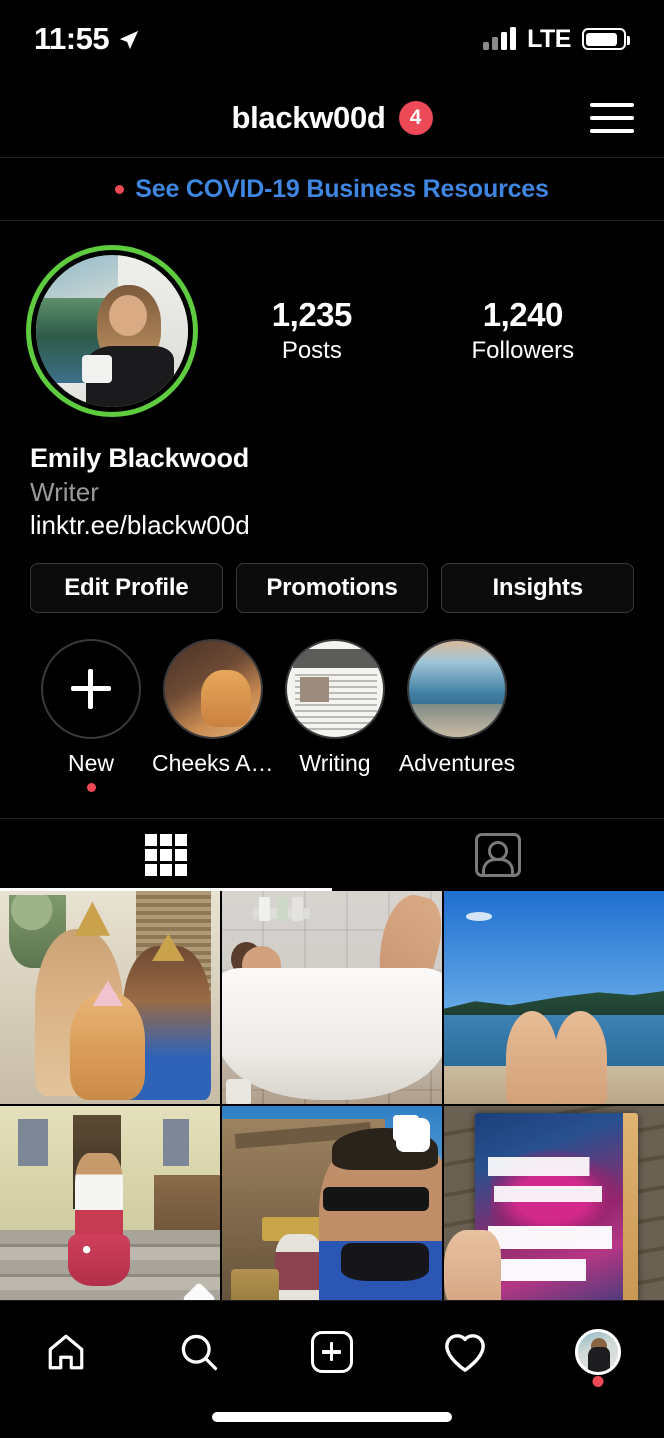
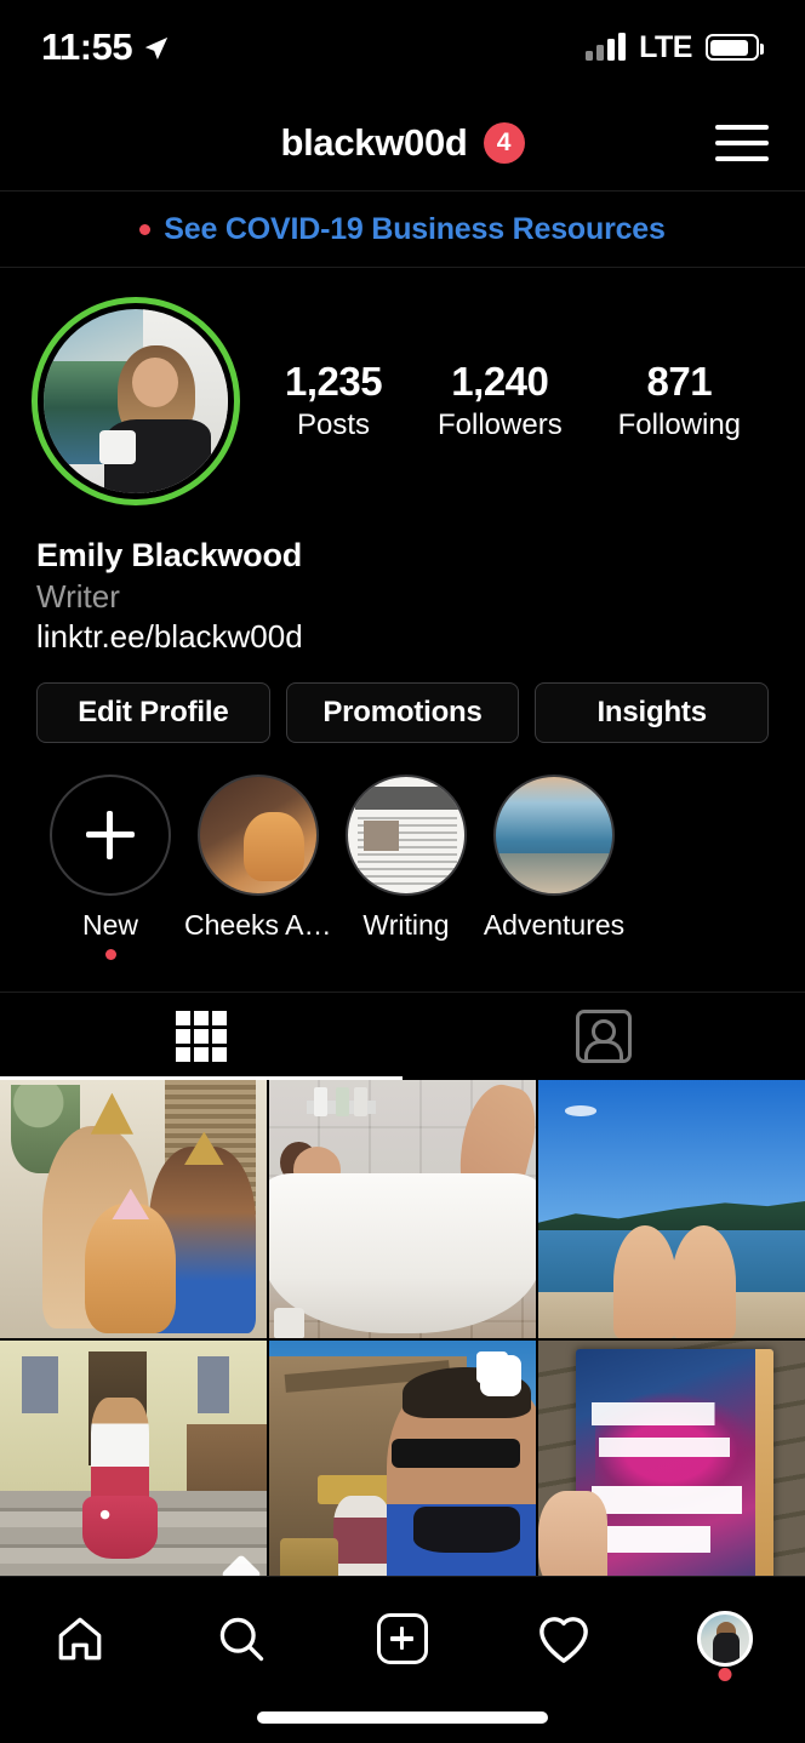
  11:55
  LTE
  blackw00d
  4
  See COVID-19 Business Resources
  1,235
  Posts
  1,240
  Followers
+ 871
+ Following
  Emily Blackwood
  Writer
  linktr.ee/blackw00d
  Edit Profile
  Promotions
  Insights
  New
  Cheeks An..
  Writing
  Adventures
